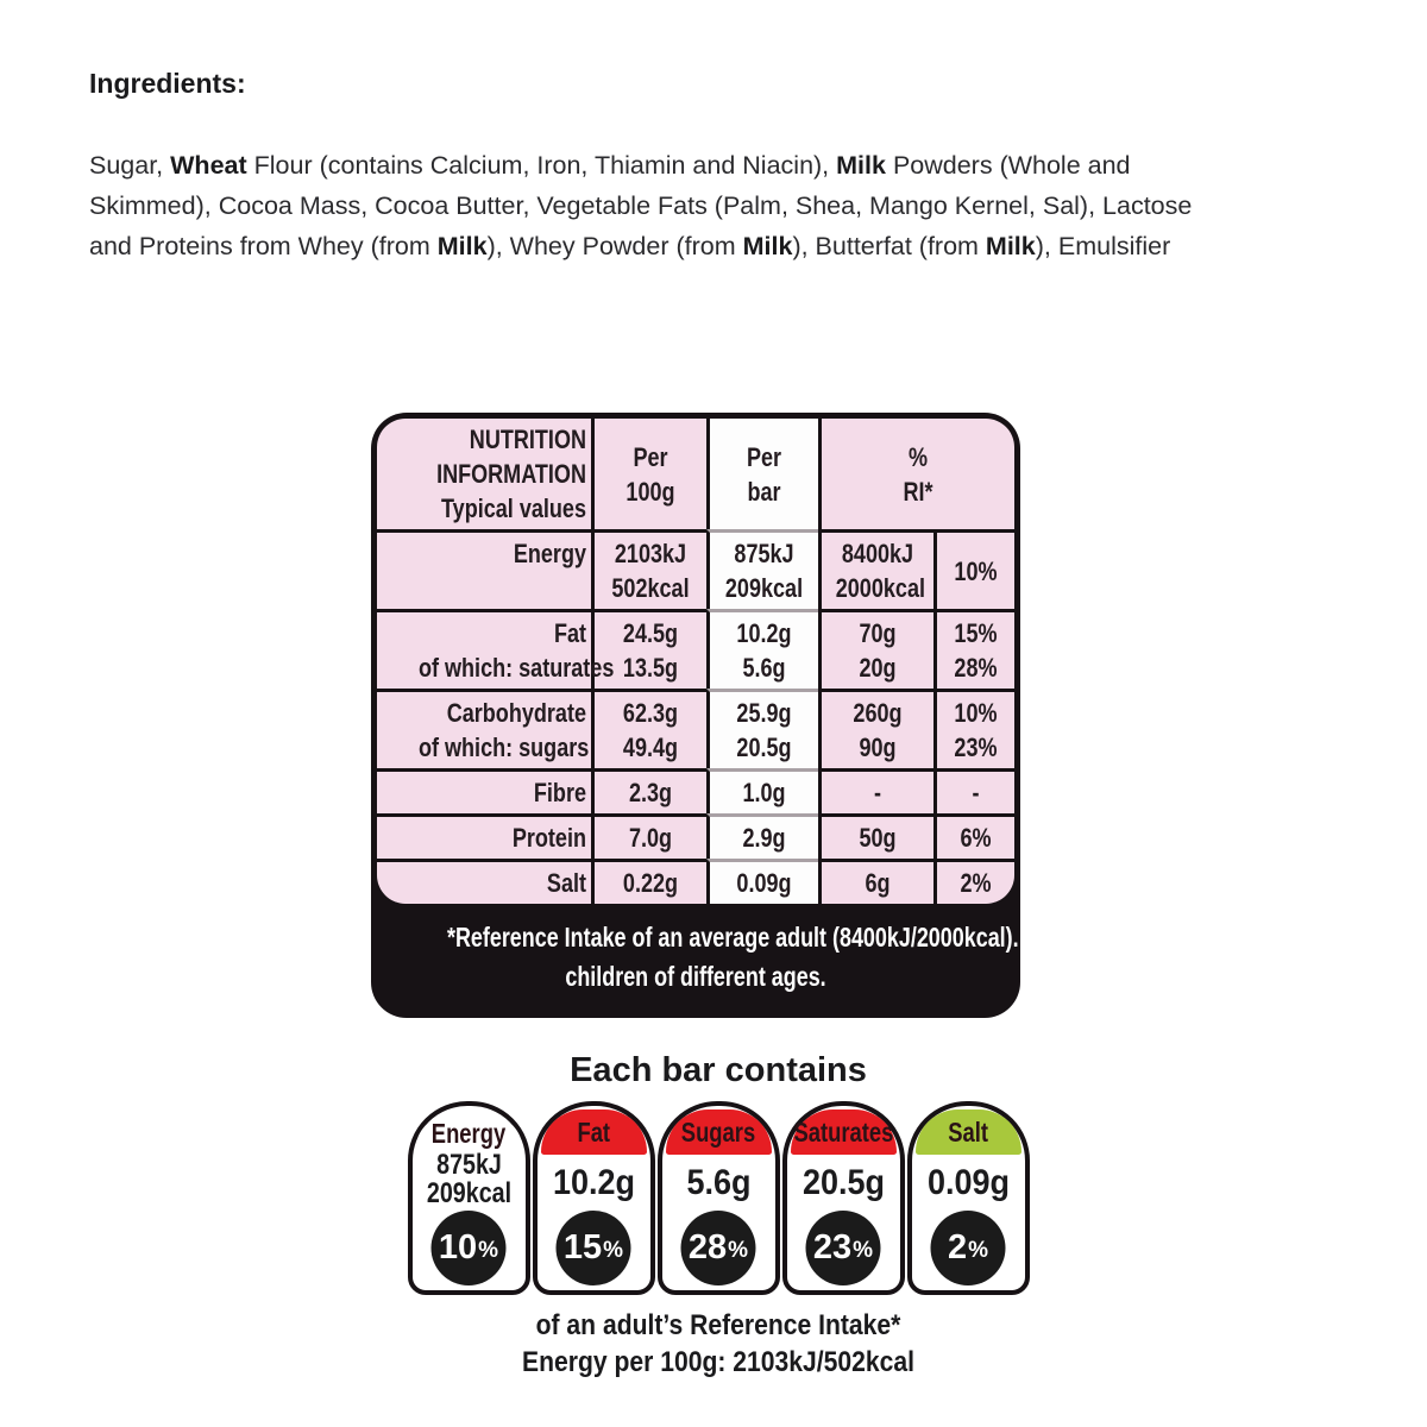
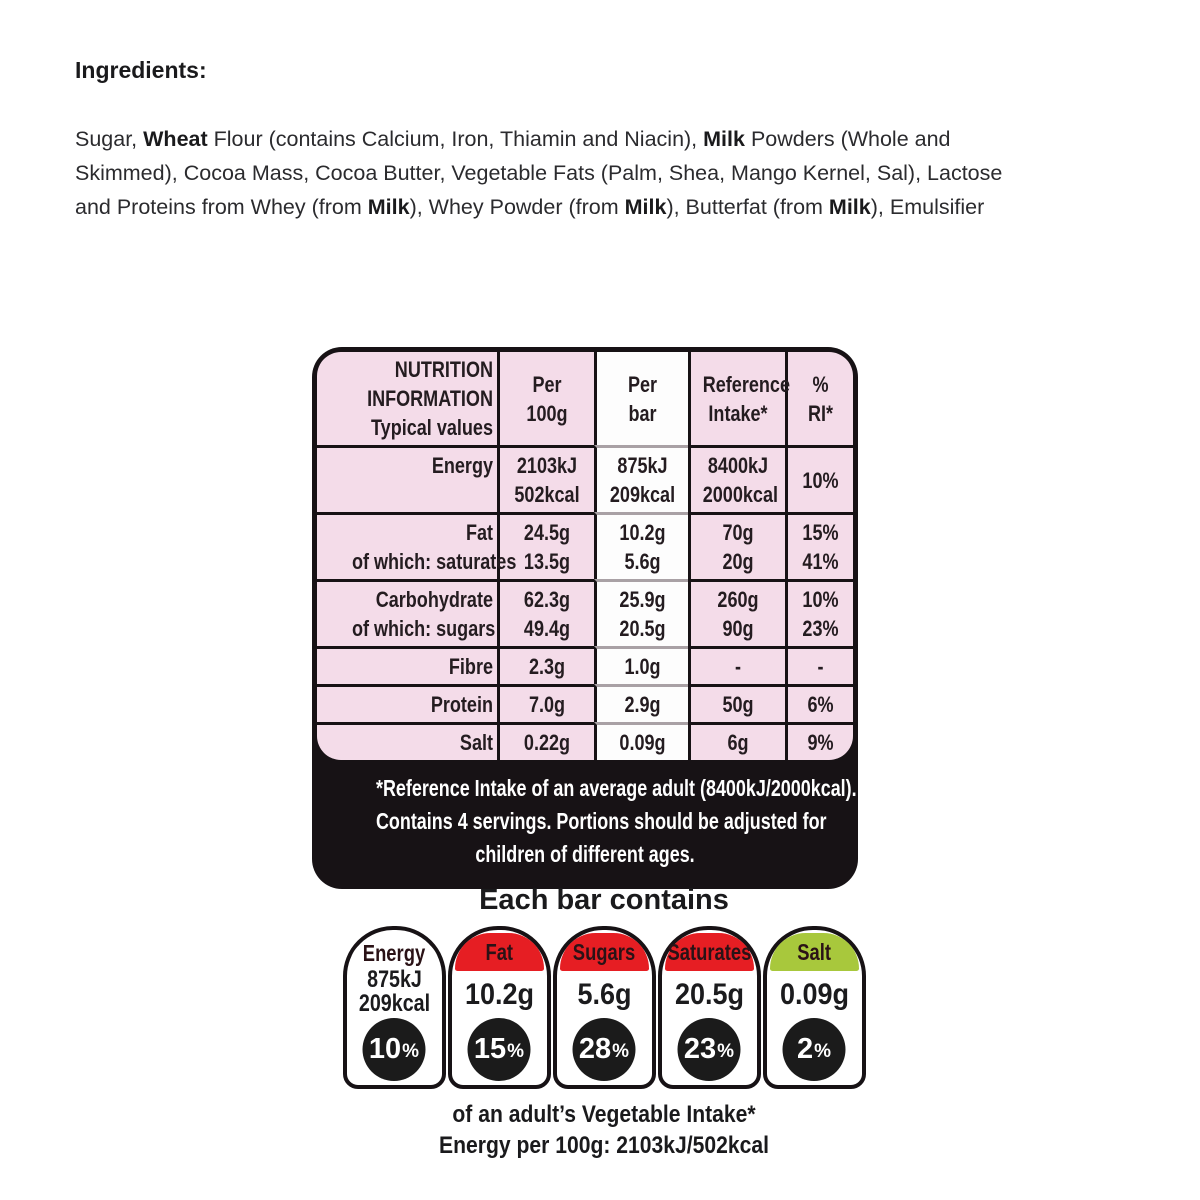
  Ingredients:
  Sugar, Wheat Flour (contains Calcium, Iron, Thiamin and Niacin), Milk Powders (Whole and
  Skimmed), Cocoa Mass, Cocoa Butter, Vegetable Fats (Palm, Shea, Mango Kernel, Sal), Lactose
  and Proteins from Whey (from Milk), Whey Powder (from Milk), Butterfat (from Milk), Emulsifier
  NUTRITION
  INFORMATION
  Typical values
  Per
  100g
  Per
  bar
+ Reference
+ Intake*
  %
  RI*
  Energy
  2103kJ
  502kcal
  875kJ
  209kcal
  8400kJ
  2000kcal
  10%
  Fat
  of which: saturate
  24.5g
  13.5g
  10.2g
  5.6g
  70g
  20g
  15%
- 28%
+ 41%
  Carbohydrate
  of which: sugars
  62.3g
  49.4g
  25.9g
  20.5g
  260g
  90g
  10%
  23%
  Fibre
  2.3g
  1.0g
  -
  -
  Protein
  7.0g
  2.9g
  50g
  6%
  Salt
  0.22g
  0.09g
  6g
- 2%
+ 9%
  *Reference Intake of an average adult (8400kJ/2000kcal).
+ Contains 4 servings. Portions should be adjusted for
  children of different ages.
  Each bar contains
  Energy
  875kJ
  209kcal
  10
  %
  Fat
  10.2g
  15
  %
  Sugars
  5.6g
  28
  %
  Saturates
  20.5g
  23
  %
  Salt
  0.09g
  2
  %
- of an adult’s Reference Intake*
+ of an adult’s Vegetable Intake*
  Energy per 100g: 2103kJ/502kcal
